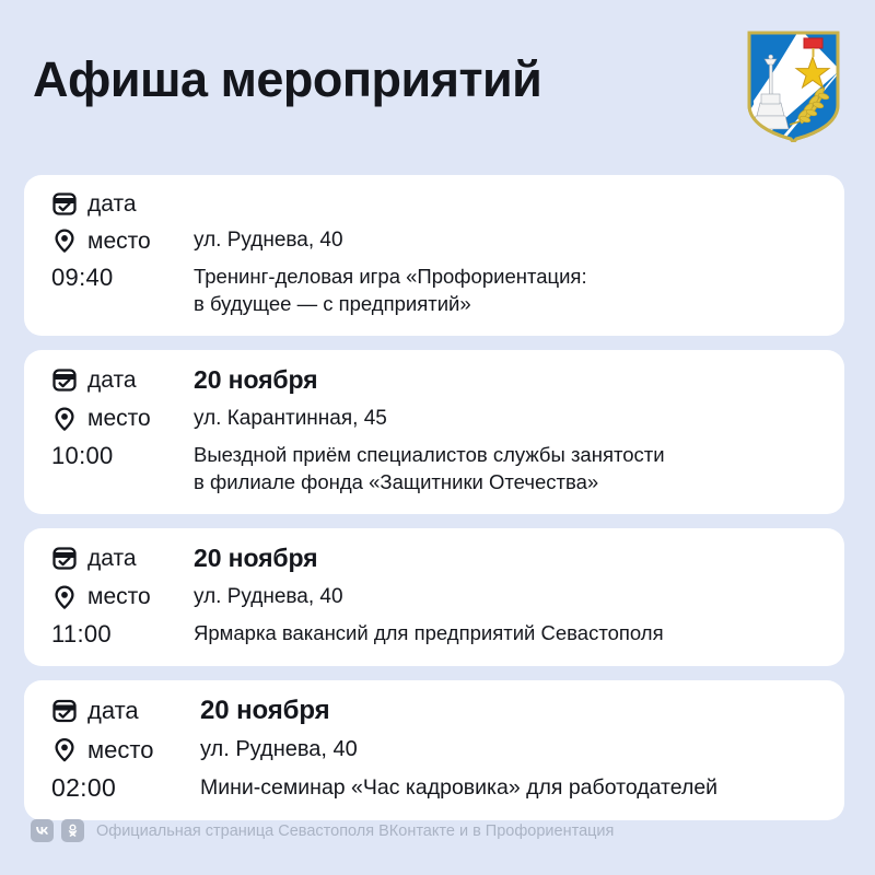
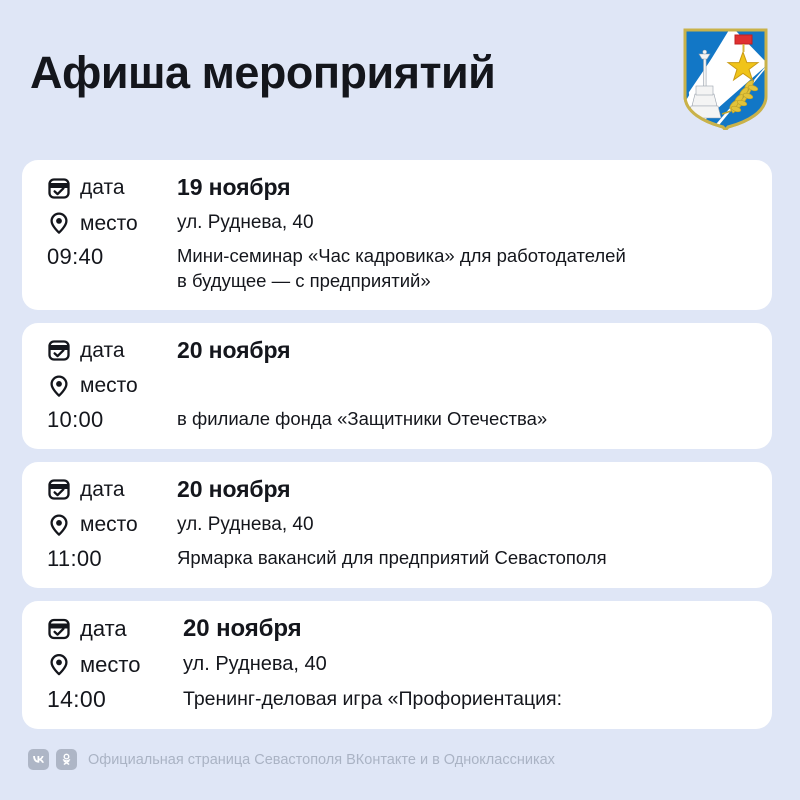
  Афиша мероприятий
  дата
+ 19 ноября
  место
  ул. Руднева, 40
  09:40
- Тренинг-деловая игра «Профориентация:
+ Мини-семинар «Час кадровика» для работодателей
  в будущее — с предприятий»
  дата
  20 ноября
  место
- ул. Карантинная, 45
  10:00
- Выездной приём специалистов службы занятости
  в филиале фонда «Защитники Отечества»
  дата
  20 ноября
  место
  ул. Руднева, 40
  11:00
  Ярмарка вакансий для предприятий Севастополя
  дата
  20 ноября
  место
  ул. Руднева, 40
- 02:00
+ 14:00
- Мини-семинар «Час кадровика» для работодателей
+ Тренинг-деловая игра «Профориентация:
- Официальная страница Севастополя ВКонтакте и в Профориентация
+ Официальная страница Севастополя ВКонтакте и в Одноклассниках
